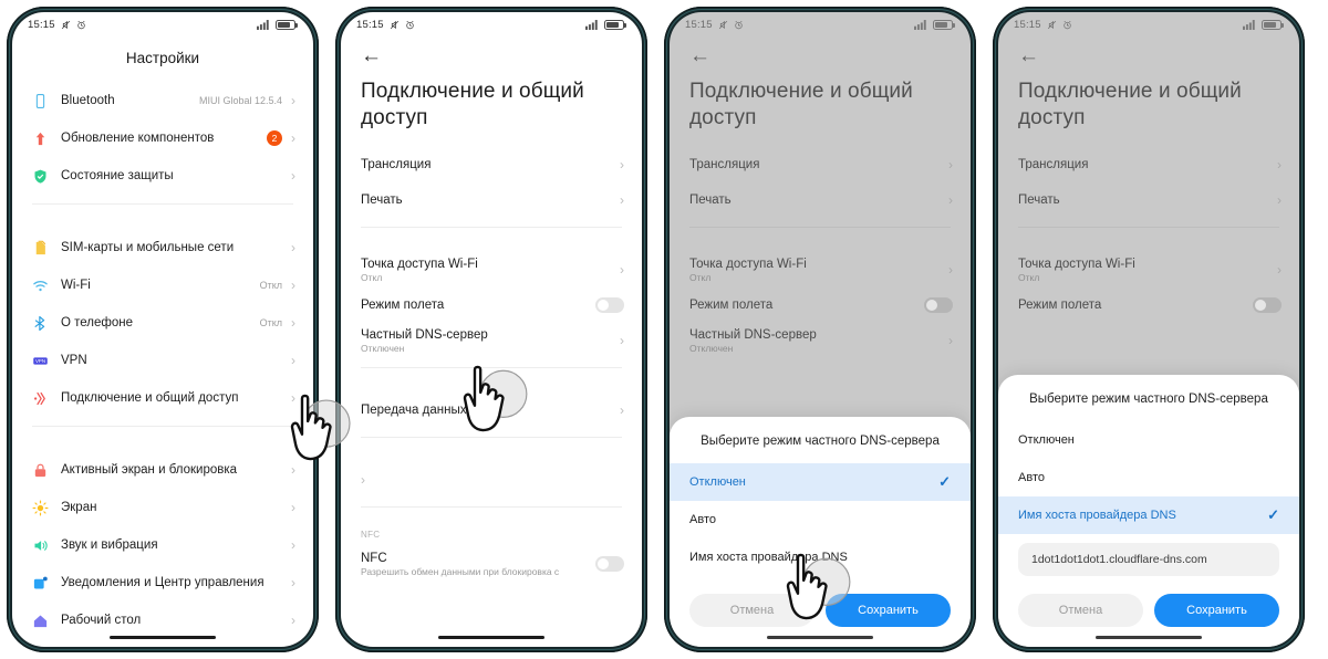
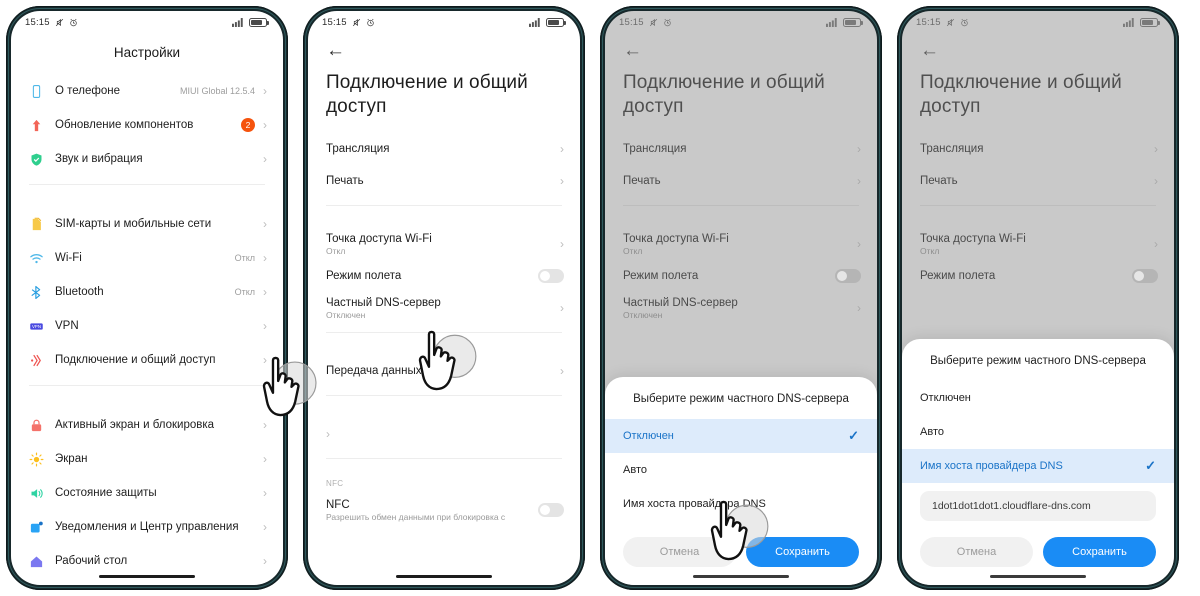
  15:15
  Настройки
- Bluetooth
+ О телефоне
  MIUI Global 12.5.4
  ›
  Обновление компонентов
  2
  ›
- Состояние защиты
+ Звук и вибрация
  ›
  SIM-карты и мобильные сети
  ›
  Wi-Fi
  Откл
  ›
- О телефоне
+ Bluetooth
  Откл
  ›
  VPN
  ›
  Подключение и общий доступ
  ›
  Активный экран и блокировка
  ›
  Экран
  ›
- Звук и вибрация
+ Состояние защиты
  ›
  Уведомления и Центр управления
  ›
  Рабочий стол
  ›
  15:15
  ←
  Подключение и общий доступ
  Трансляция
  ›
  Печать
  ›
  Точка доступа Wi-Fi
  Откл
  ›
  Режим полета
  Частный DNS-сервер
  Отключен
  ›
  Передача данных
  ›
  ›
  NFC
  NFC
  Разрешить обмен данными при блокировка с
  15:15
  ←
  Подключение и общий доступ
  Трансляция
  ›
  Печать
  ›
  Точка доступа Wi-Fi
  Откл
  ›
  Режим полета
  Частный DNS-сервер
  Отключен
  ›
  Выберите режим частного DNS-сервера
  Отключен
  ✓
  Авто
  Имя хоста провайдра DNS
  Отмена
  Сохранить
  15:15
  ←
  Подключение и общий доступ
  Трансляция
  ›
  Печать
  ›
  Точка доступа Wi-Fi
  Откл
  ›
  Режим полета
  Выберите режим частного DNS-сервера
  Отключен
  Авто
  Имя хоста провайдера DNS
  ✓
  1dot1dot1dot1.cloudflare-dns.com
  Отмена
  Сохранить
